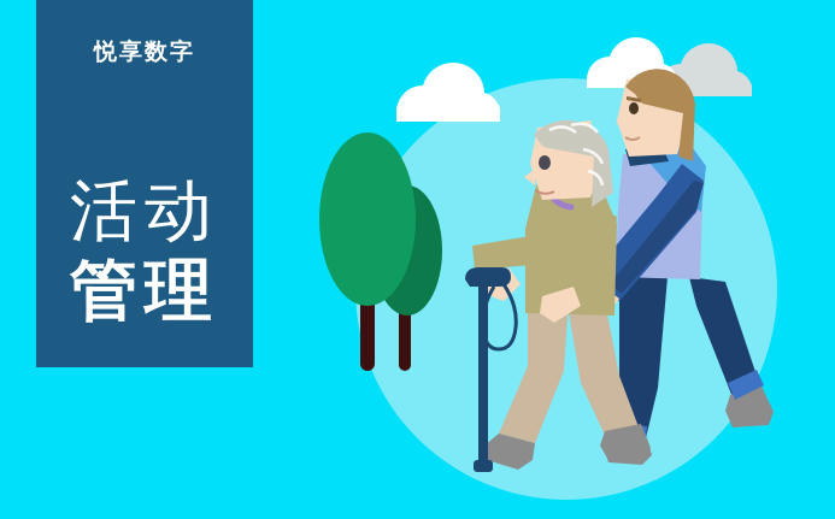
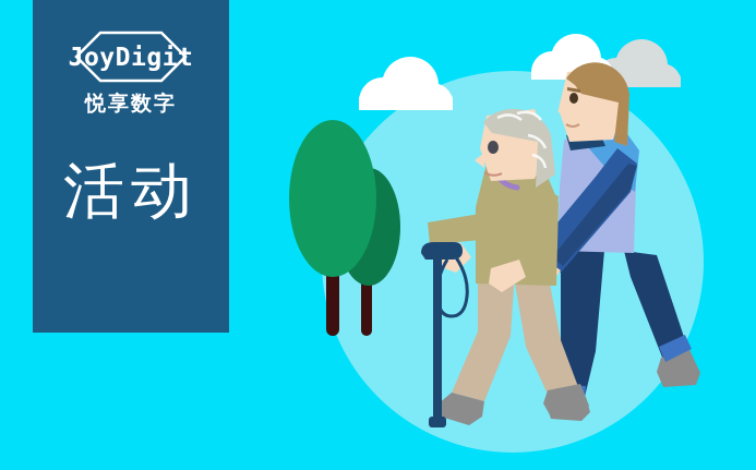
+ JoyDigit
  悦享数字
  活动
- 管理
